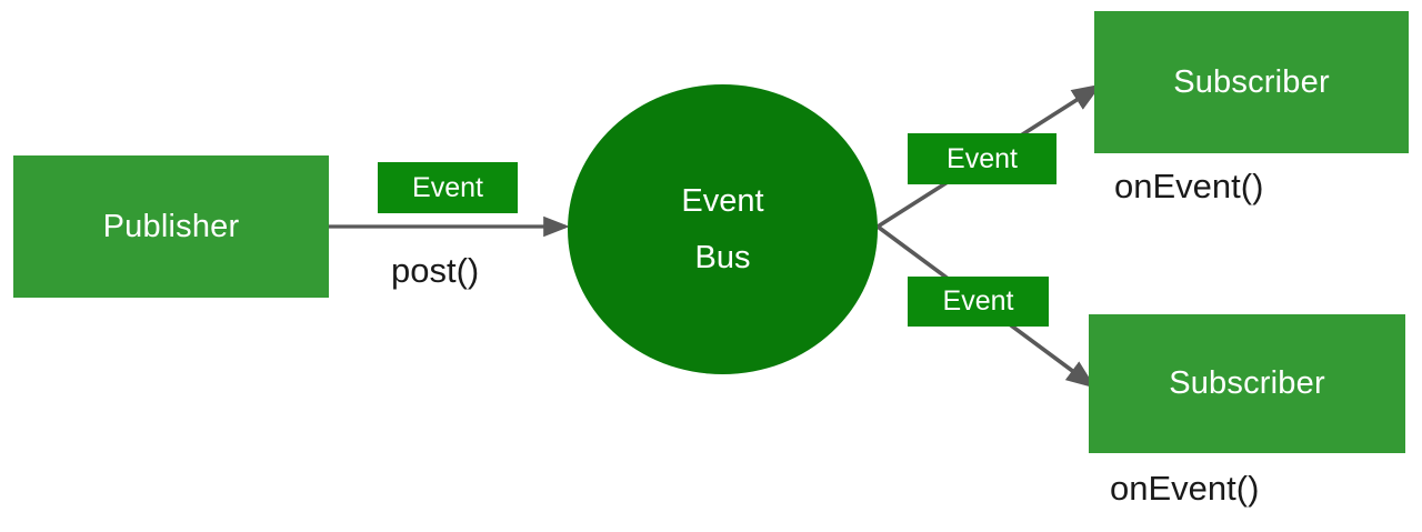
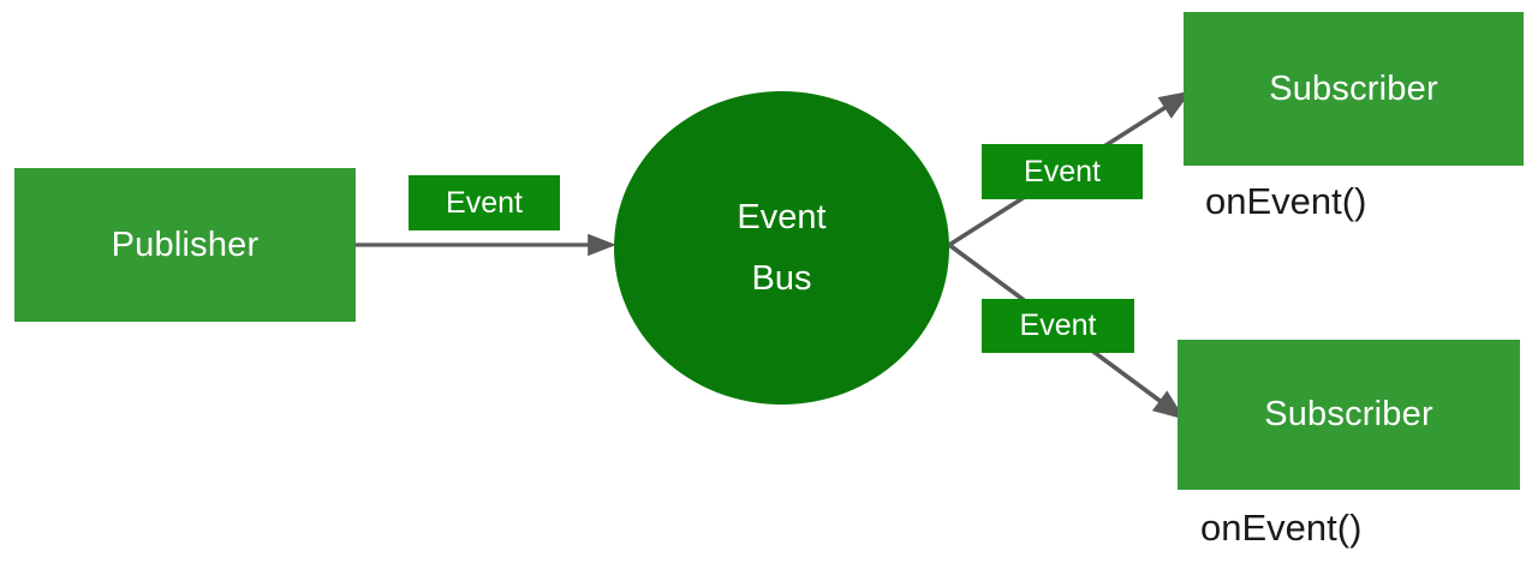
  Publisher
  Event
- post()
  Event
  Bus
  Event
  Event
  Subscriber
  onEvent()
  Subscriber
  onEvent()
